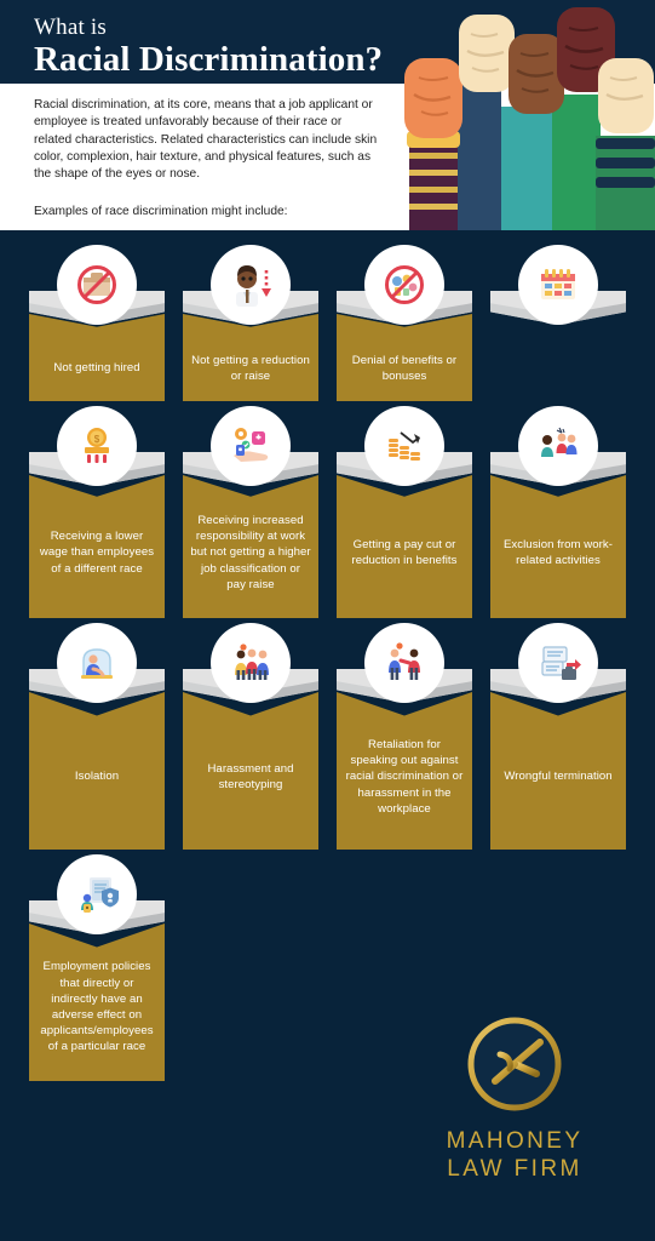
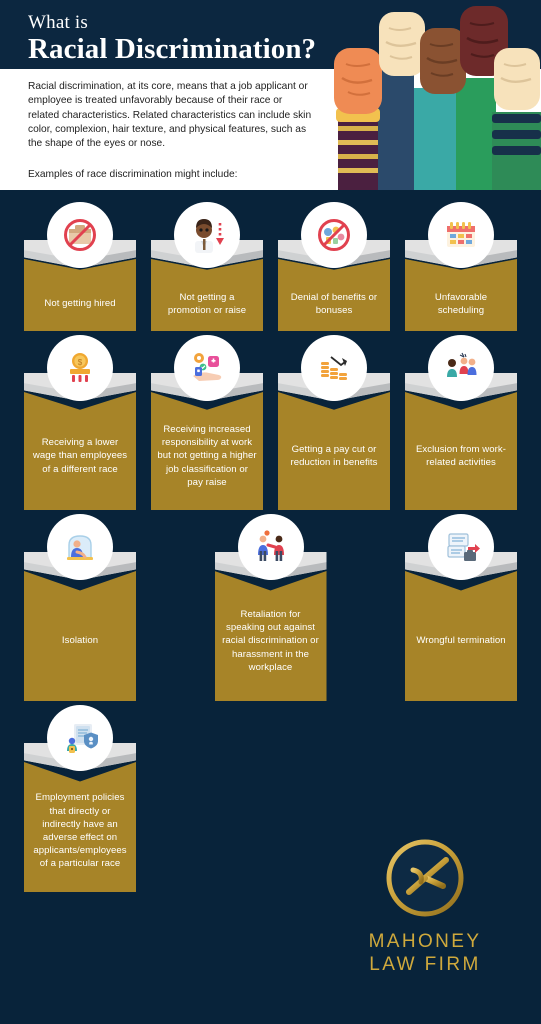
  What is
  Racial Discrimination?
  Racial discrimination, at its core, means that a job applicant or employee is treated unfavorably because of their race or related characteristics. Related characteristics can include skin color, complexion, hair texture, and physical features, such as the shape of the eyes or nose.
  Examples of race discrimination might include:
  Not getting hired
- Not getting a reduction or raise
+ Not getting a promotion or raise
  Denial of benefits or bonuses
+ Unfavorable scheduling
  $
  Receiving a lower wage than employees of a different race
  Receiving increased responsibility at work but not getting a higher job classification or pay raise
  Getting a pay cut or reduction in benefits
  Exclusion from work-related activities
  Isolation
- Harassment and stereotyping
  Retaliation for speaking out against racial discrimination or harassment in the workplace
  Wrongful termination
  Employment policies that directly or indirectly have an adverse effect on applicants/employees of a particular race
  MAHONEY
  LAW FIRM
